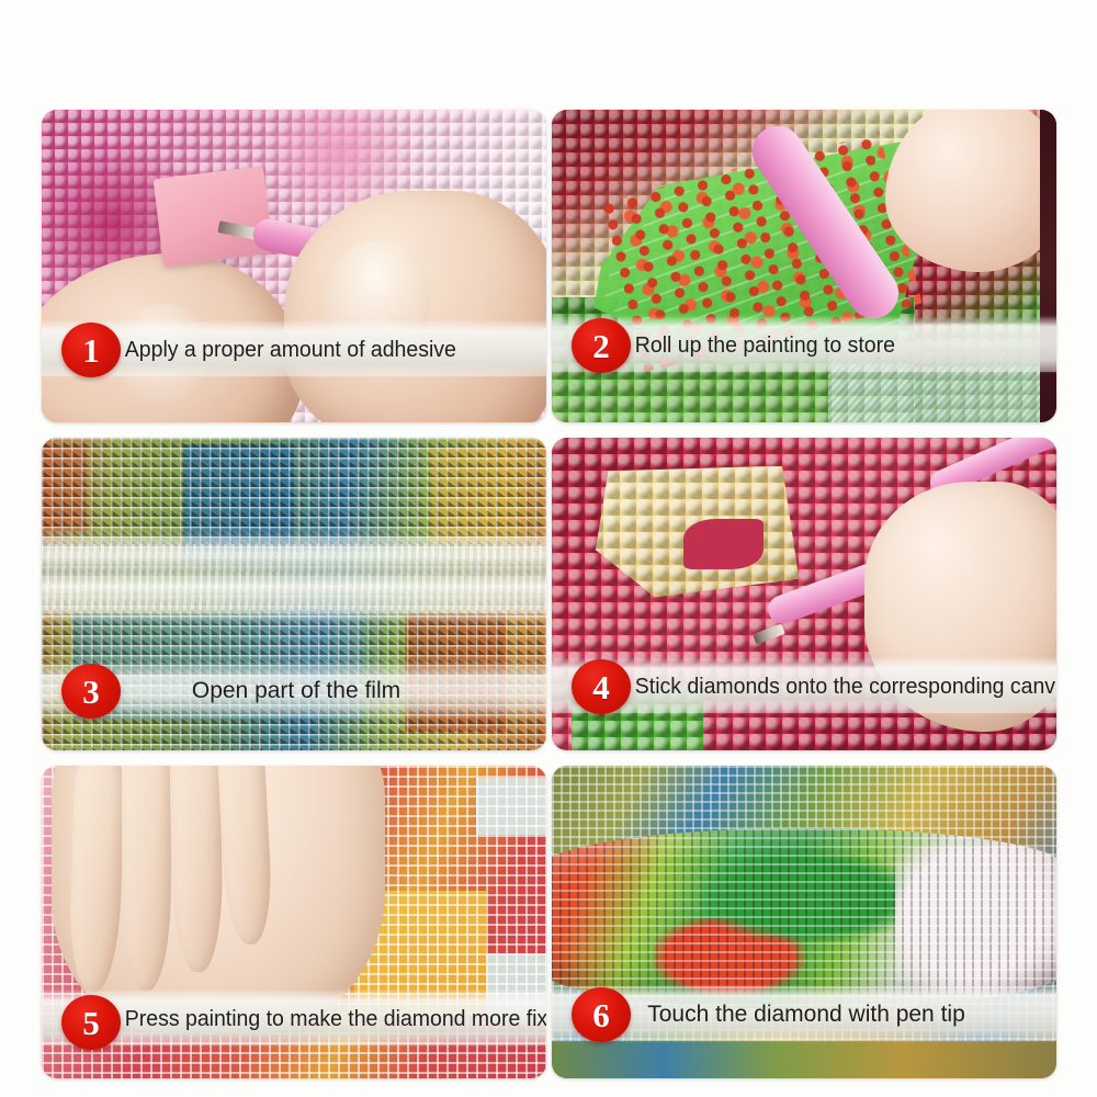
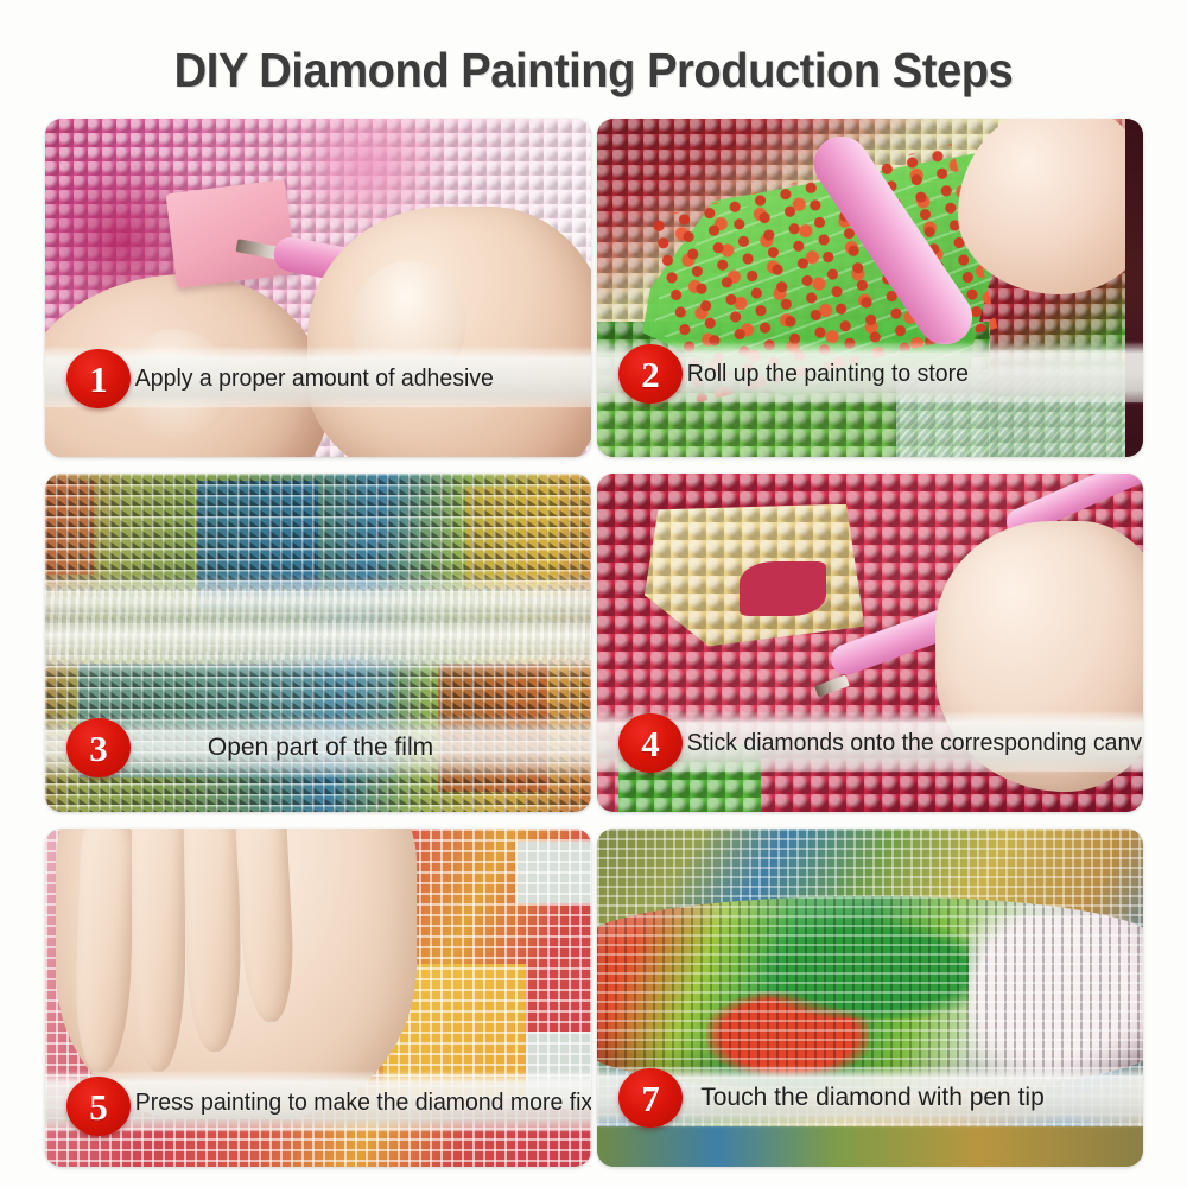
+ DIY Diamond Painting Production Steps
  Apply a proper amount of adhesive
  1
  Roll up the painting to store
  2
  Open part of the film
  3
  Stick diamonds onto the corresponding canv
  4
  Press painting to make the diamond more fix
  5
  Touch the diamond with pen tip
- 6
+ 7
